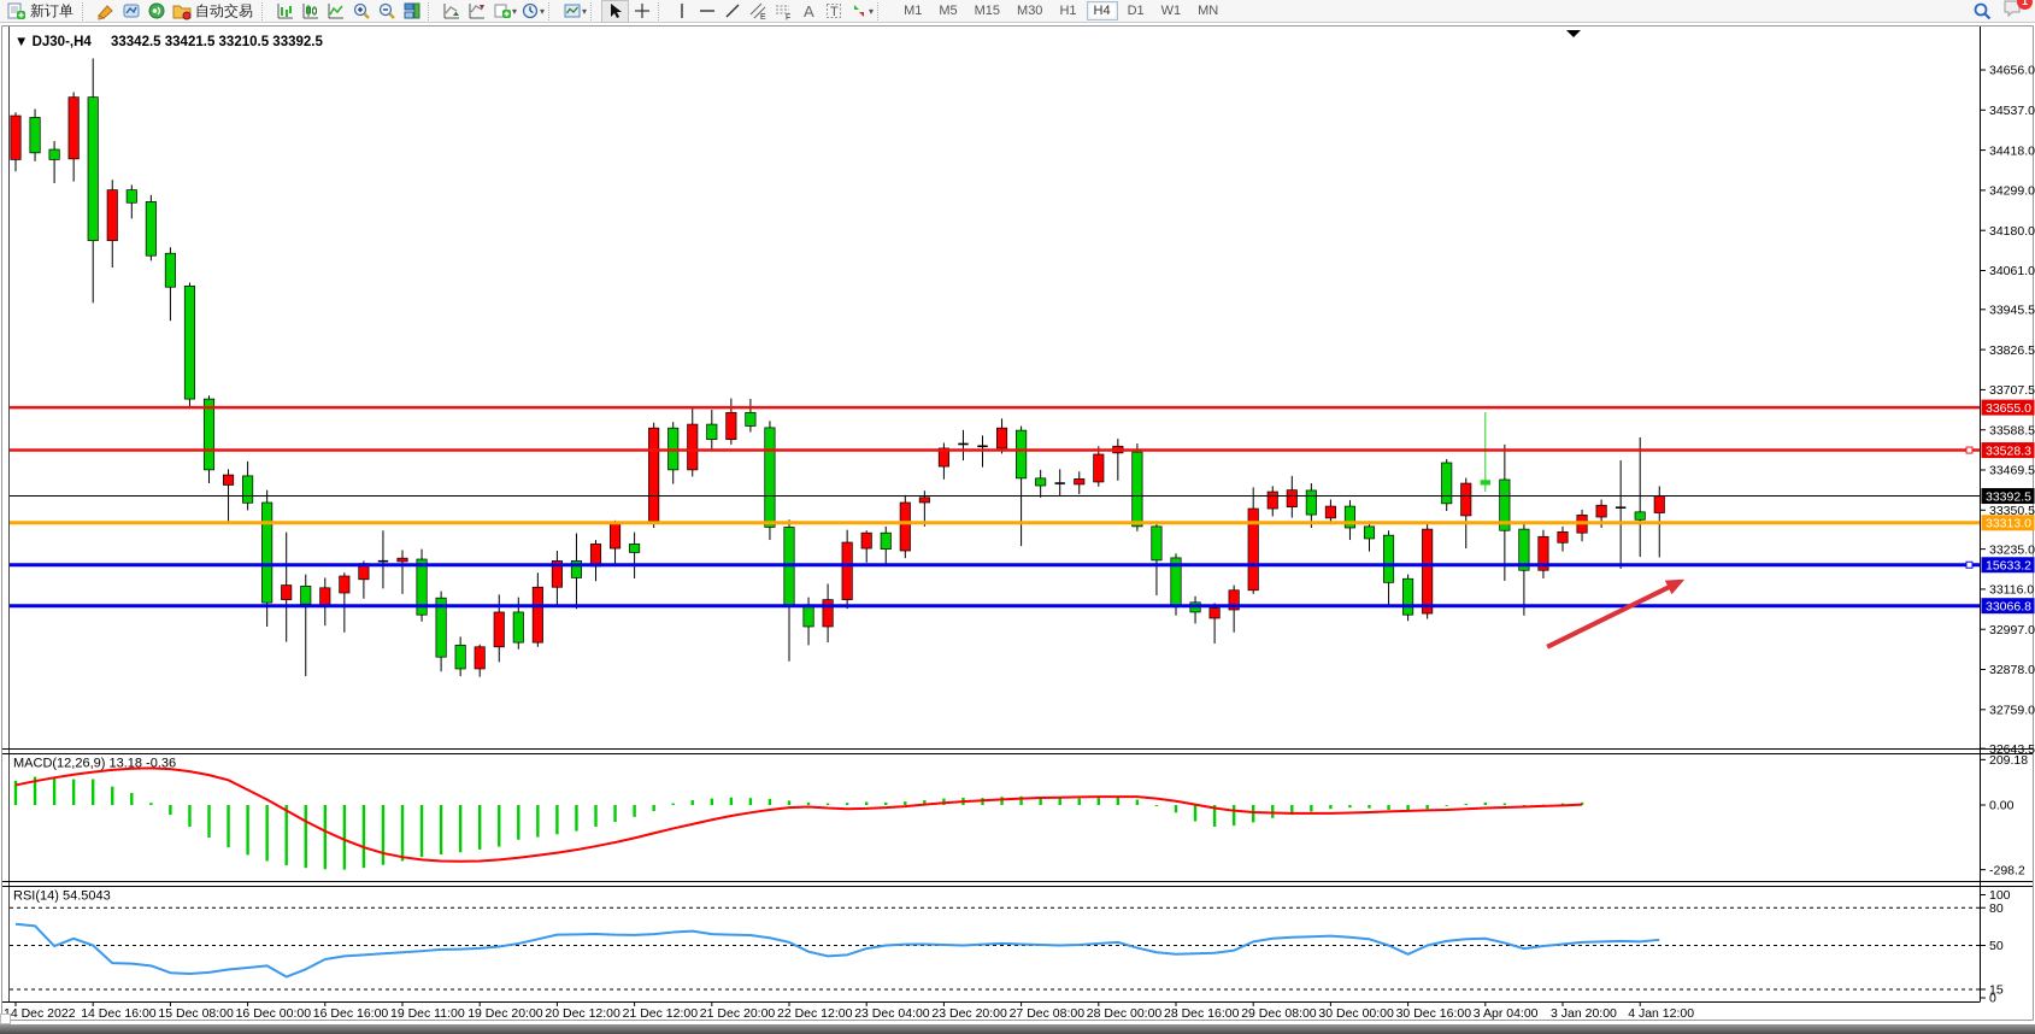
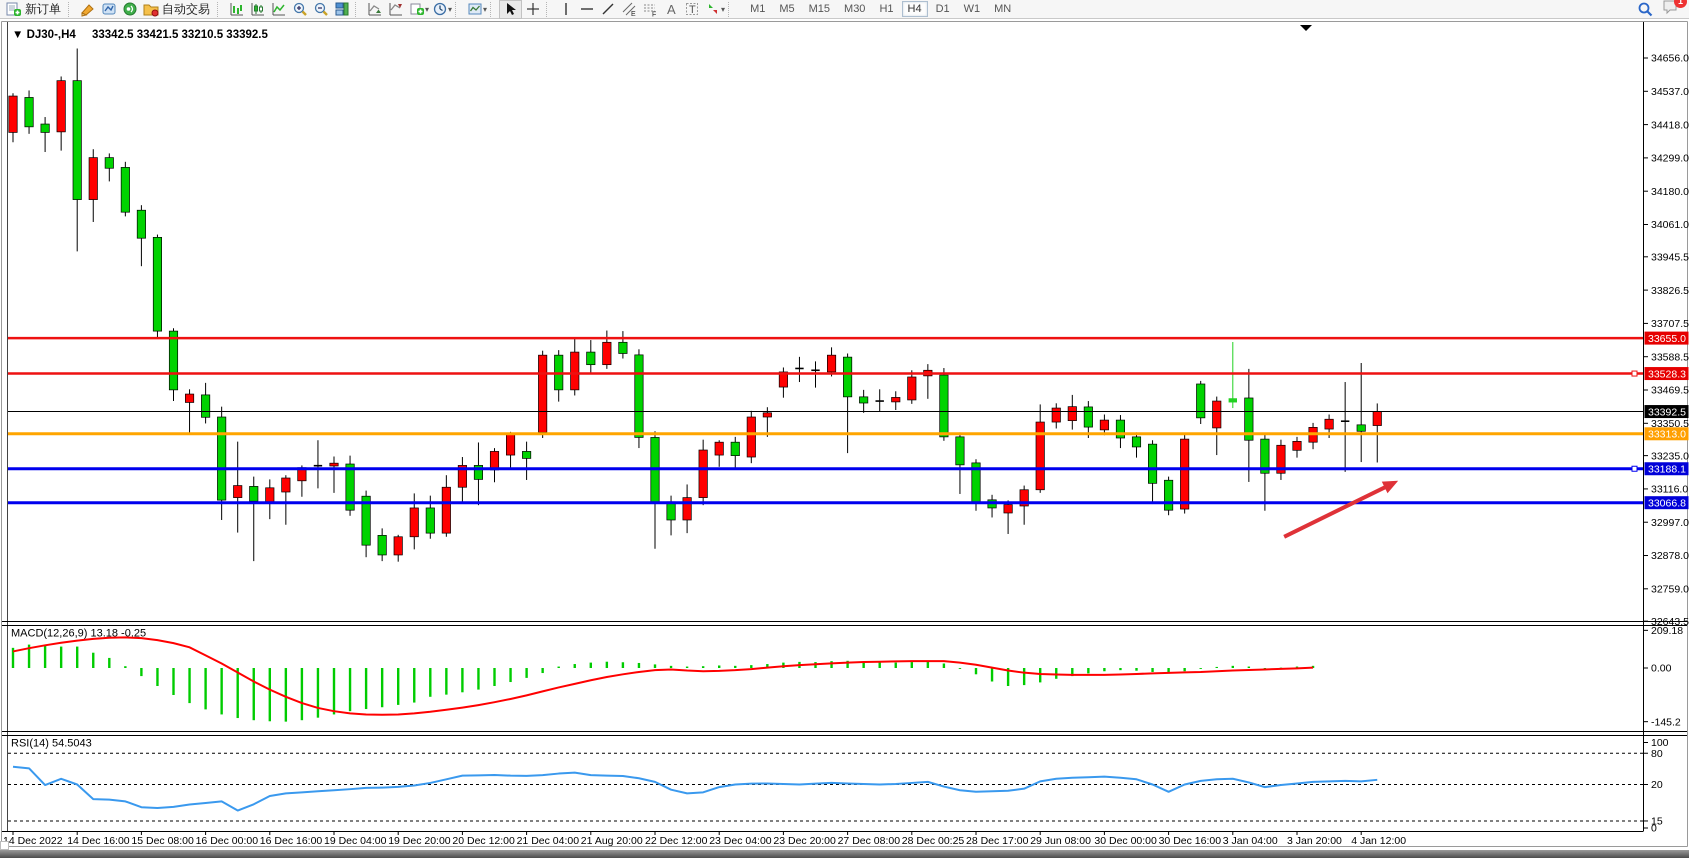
  新订单
  自动交易
  ▾
  ▾
  ▾
  A
  T
  ▾
  M1
  M5
  M15
  M30
  H1
  H4
  D1
  W1
  MN
  1
  34656.0
  34537.0
  34418.0
  34299.0
  34180.0
  34061.0
  33945.5
  33826.5
  33707.5
  33588.5
  33469.5
  33350.5
  33235.0
  33116.0
  32997.0
  32878.0
  32759.0
  32643.5
  33655.0
  33528.3
  33392.5
  33313.0
- 15633.2
+ 33188.1
  33066.8
  209.18
  0.00
- -298.2
+ -145.2
  100
  80
- 50
+ 20
  15
  0
  4 Dec 2022
  14 Dec 16:00
  15 Dec 08:00
  16 Dec 00:00
  16 Dec 16:00
- 19 Dec 11:00
+ 19 Dec 04:00
  19 Dec 20:00
  20 Dec 12:00
- 21 Dec 12:00
+ 21 Dec 04:00
- 21 Dec 20:00
+ 21 Aug 20:00
  22 Dec 12:00
  23 Dec 04:00
  23 Dec 20:00
  27 Dec 08:00
- 28 Dec 00:00
+ 28 Dec 00:25
- 28 Dec 16:00
+ 28 Dec 17:00
- 29 Dec 08:00
+ 29 Jun 08:00
  30 Dec 00:00
  30 Dec 16:00
- 3 Apr 04:00
+ 3 Jan 04:00
  3 Jan 20:00
  4 Jan 12:00
  ▼ DJ30-,H4
  33342.5 33421.5 33210.5 33392.5
- MACD(12,26,9) 13.18 -0.36
+ MACD(12,26,9) 13.18 -0.25
  RSI(14) 54.5043
